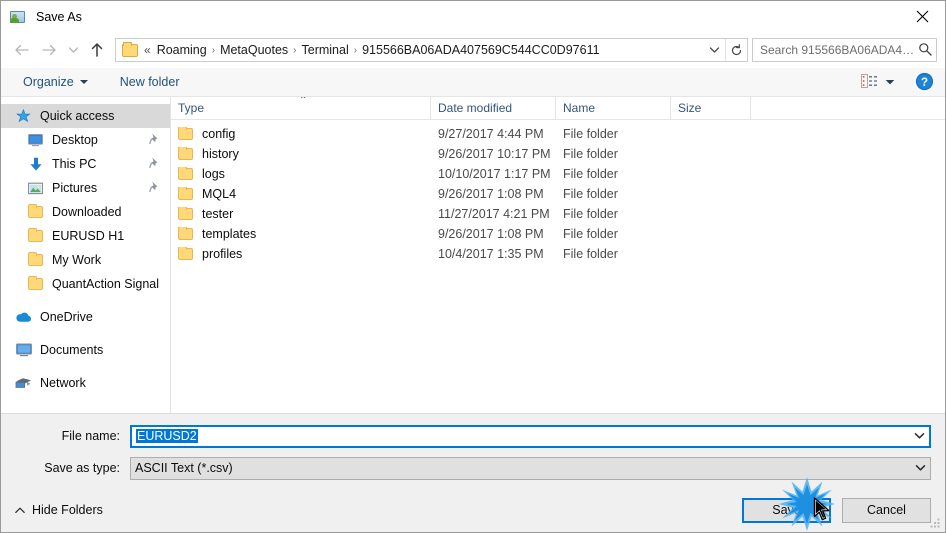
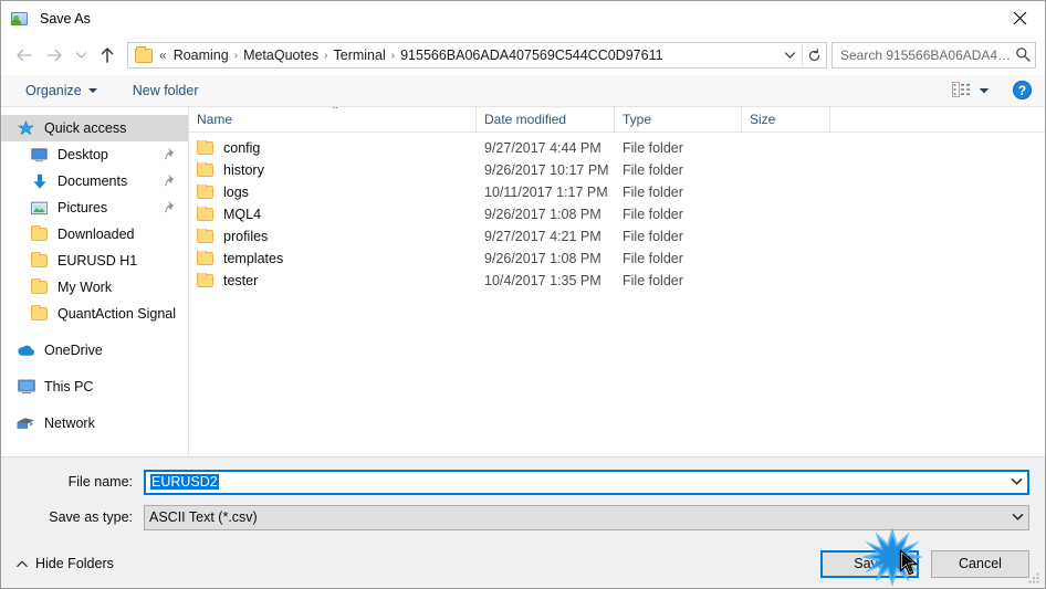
  Save As
  «
  Roaming
  ›
  MetaQuotes
  ›
  Terminal
  ›
  915566BA06ADA407569C544CC0D97611
  Search 915566BA06ADA407
  Organize
  New folder
  ?
  Quick access
  Desktop
- This PC
+ Documents
  Pictures
  Downloaded
  EURUSD H1
  My Work
  QuantAction Signal
  OneDrive
- Documents
+ This PC
  Network
- Type
+ Name
  ⌃
  Date modified
- Name
+ Type
  Size
  config
  9/27/2017 4:44 PM
  File folder
  history
  9/26/2017 10:17 PM
  File folder
  logs
- 10/10/2017 1:17 PM
+ 10/11/2017 1:17 PM
  File folder
  MQL4
  9/26/2017 1:08 PM
  File folder
- tester
+ profiles
- 11/27/2017 4:21 PM
+ 9/27/2017 4:21 PM
  File folder
  templates
  9/26/2017 1:08 PM
  File folder
- profiles
+ tester
  10/4/2017 1:35 PM
  File folder
  File name:
  EURUSD2
  Save as type:
  ASCII Text (*.csv)
  Hide Folders
  Sav
  Cancel
